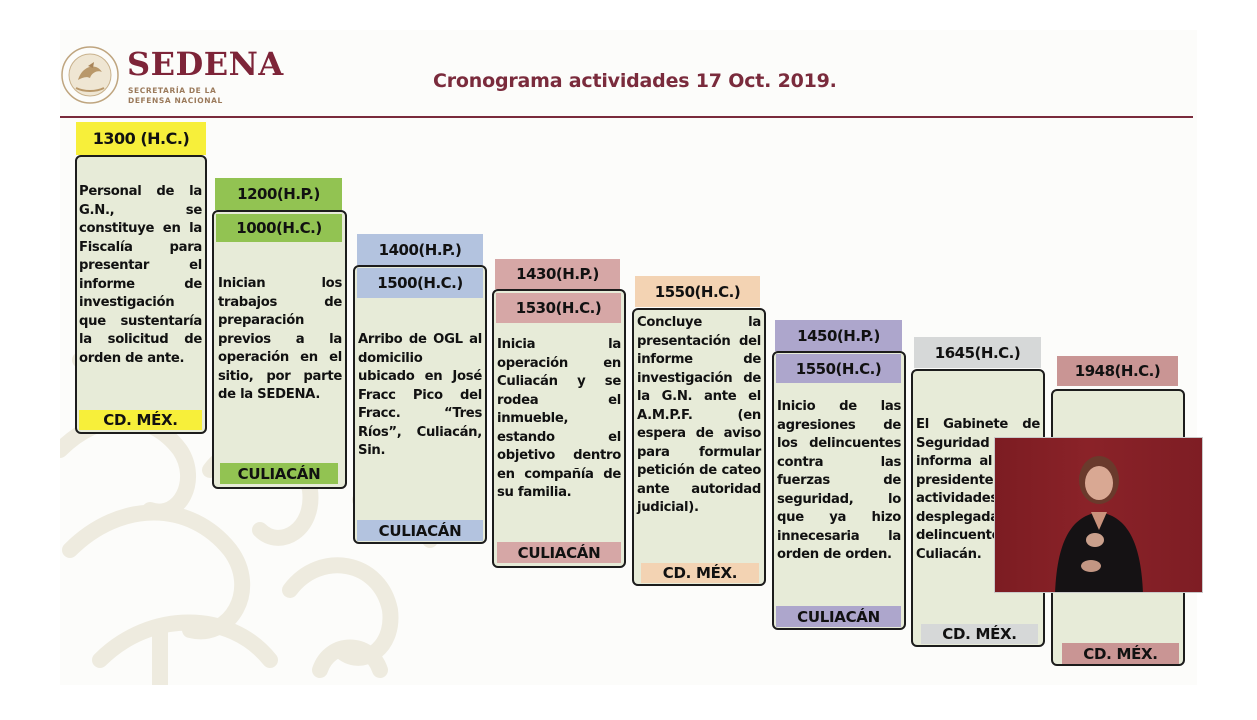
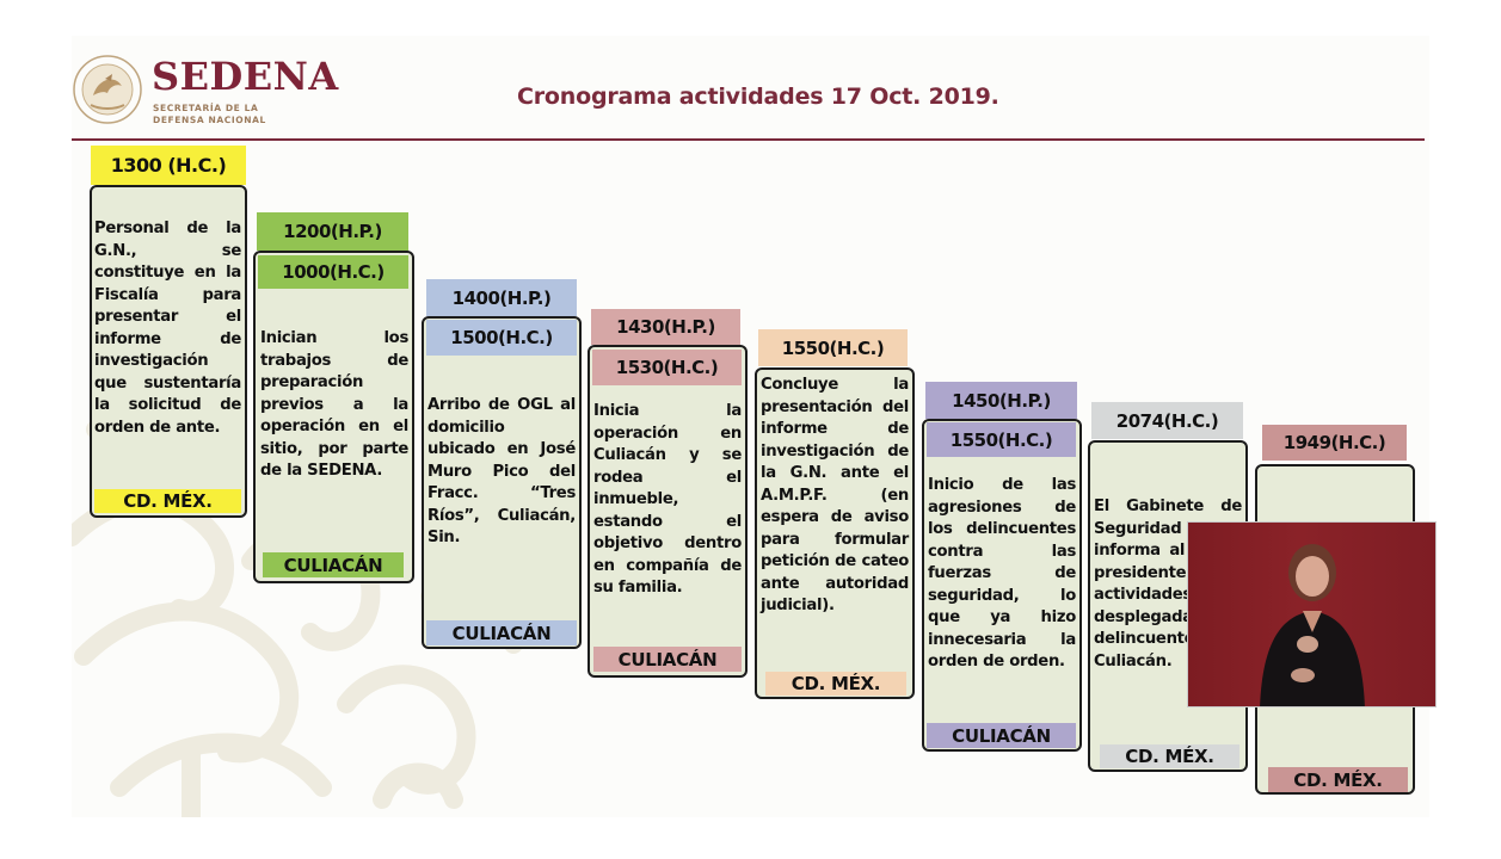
  SEDENA
  SECRETARÍA DE LA
  DEFENSA NACIONAL
  Cronograma actividades 17 Oct. 2019.
  1300 (H.C.)
  Personal de la G.N., se constituye en la Fiscalía para presentar el informe de investigación que sustentaría la solicitud de orden de ante.
  CD. MÉX.
  1200(H.P.)
  1000(H.C.)
  Inician los trabajos de preparación previos a la operación en el sitio, por parte de la SEDENA.
  CULIACÁN
  1400(H.P.)
  1500(H.C.)
- Arribo de OGL al domicilio ubicado en José Fracc Pico del Fracc. “Tres Ríos”, Culiacán, Sin.
+ Arribo de OGL al domicilio ubicado en José Muro Pico del Fracc. “Tres Ríos”, Culiacán, Sin.
  CULIACÁN
  1430(H.P.)
  1530(H.C.)
  Inicia la operación en Culiacán y se rodea el inmueble, estando el objetivo dentro en compañía de su familia.
  CULIACÁN
  1550(H.C.)
  Concluye la presentación del informe de investigación de la G.N. ante el A.M.P.F. (en espera de aviso para formular petición de cateo ante autoridad judicial).
  CD. MÉX.
  1450(H.P.)
  1550(H.C.)
  Inicio de las agresiones de los delincuentes contra las fuerzas de seguridad, lo que ya hizo innecesaria la orden de orden.
  CULIACÁN
- 1645(H.C.)
+ 2074(H.C.)
  El Gabinete de Seguridad informa al presidente actividade desplegad delincuent Culiacán.
  CD. MÉX.
- 1948(H.C.)
+ 1949(H.C.)
  CD. MÉX.
